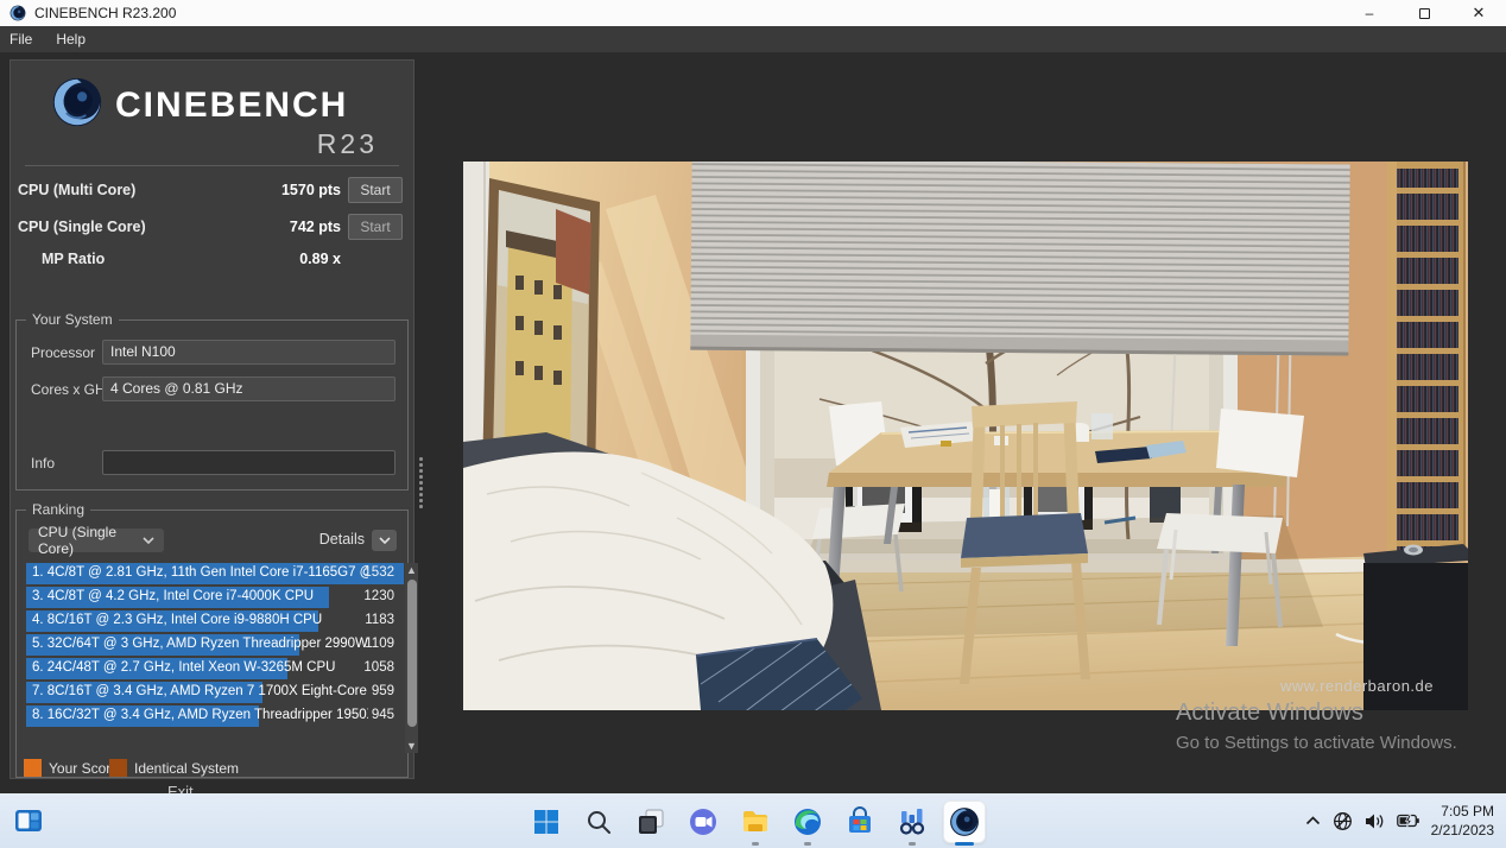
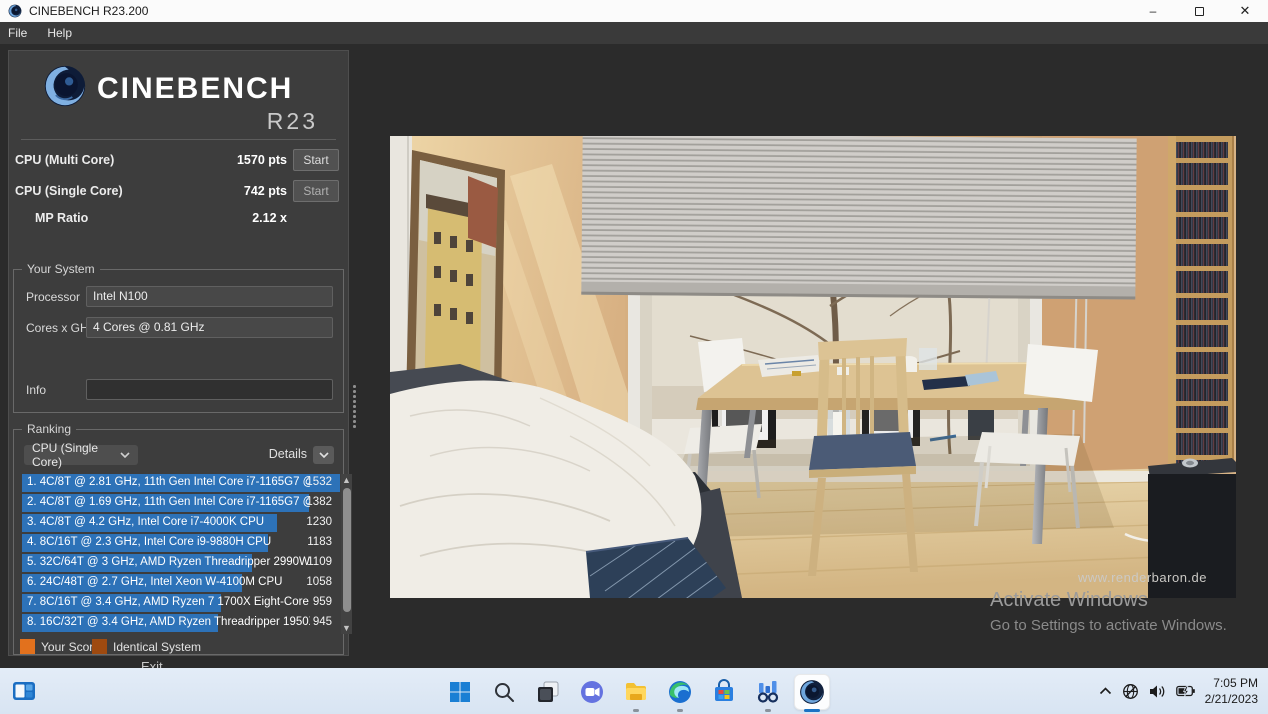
  CINEBENCH R23.200
  –
  ✕
  File
  Help
  CINEBENCH
  R23
  CPU (Multi Core)
  1570 pts
  Start
  CPU (Single Core)
  742 pts
  Start
  MP Ratio
- 0.89 x
+ 2.12 x
  Your System
  Processor
  Intel N100
  Cores x GH
  4 Cores @ 0.81 GHz
  Info
  Ranking
  CPU (Single Core)
  Details
  1. 4C/8T @ 2.81 GHz, 11th Gen Intel Core i7-1165G7 @
  1532
+ 2. 4C/8T @ 1.69 GHz, 11th Gen Intel Core i7-1165G7 @
+ 1382
  3. 4C/8T @ 4.2 GHz, Intel Core i7-4000K CPU
  1230
  4. 8C/16T @ 2.3 GHz, Intel Core i9-9880H CPU
  1183
  5. 32C/64T @ 3 GHz, AMD Ryzen Threadripper 2990W
  1109
- 6. 24C/48T @ 2.7 GHz, Intel Xeon W-3265M CPU
+ 6. 24C/48T @ 2.7 GHz, Intel Xeon W-4100M CPU
  1058
  7. 8C/16T @ 3.4 GHz, AMD Ryzen 7 1700X Eight-Core
  959
  8. 16C/32T @ 3.4 GHz, AMD Ryzen Threadripper 1950
  945
  ▲
  ▼
  Your Sco
  Identical System
  Exit
  www.renderbaron.de
  Activate Windows
  Go to Settings to activate Windows.
  7:05 PM
  2/21/2023
